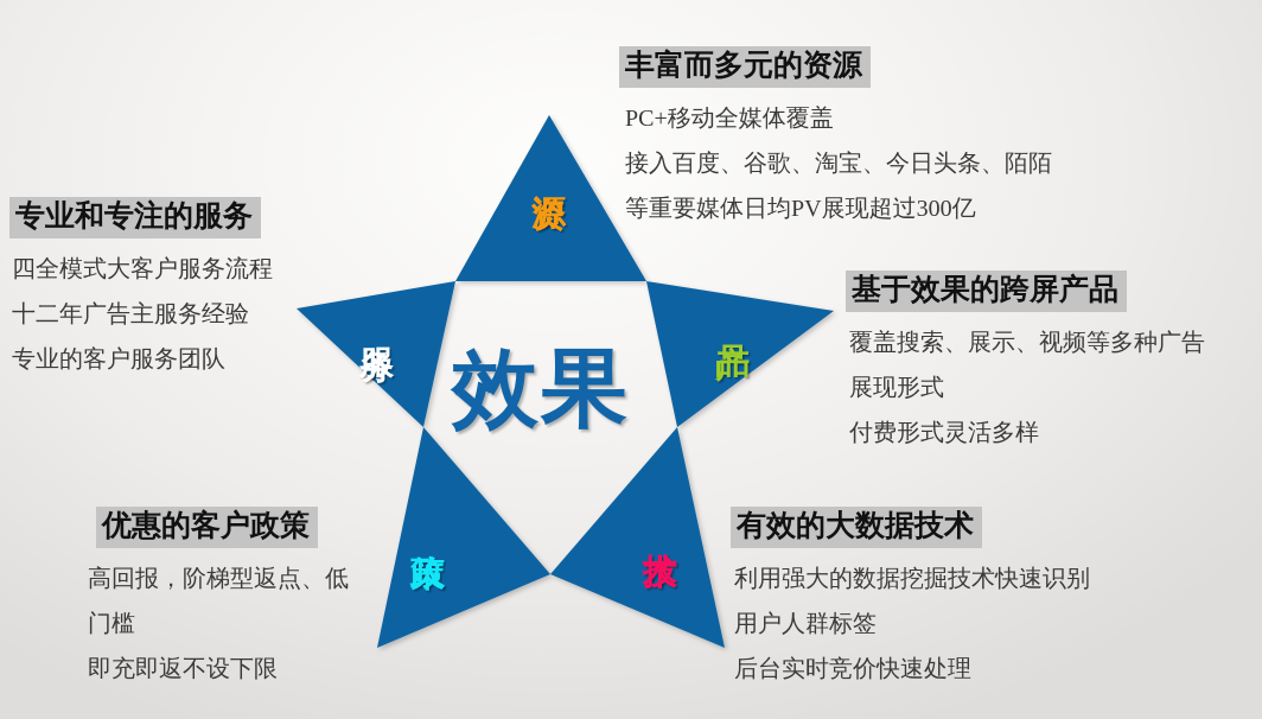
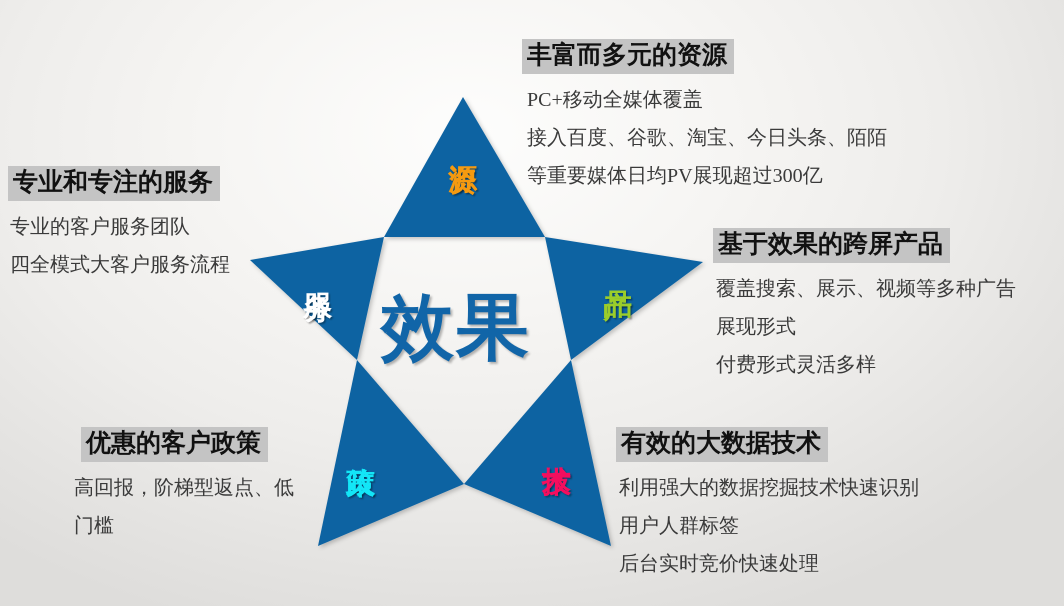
  效果
  丰富而多元的资源
  PC+移动全媒体覆盖
  接入百度、谷歌、淘宝、今日头条、陌陌
  等重要媒体日均PV展现超过300亿
  专业和专注的服务
- 四全模式大客户服务流程
+ 专业的客户服务团队
- 十二年广告主服务经验
- 专业的客户服务团队
+ 四全模式大客户服务流程
  基于效果的跨屏产品
  覆盖搜索、展示、视频等多种广告
  展现形式
  付费形式灵活多样
  优惠的客户政策
  高回报，阶梯型返点、低
  门槛
- 即充即返不设下限
  有效的大数据技术
  利用强大的数据挖掘技术快速识别
  用户人群标签
  后台实时竞价快速处理
